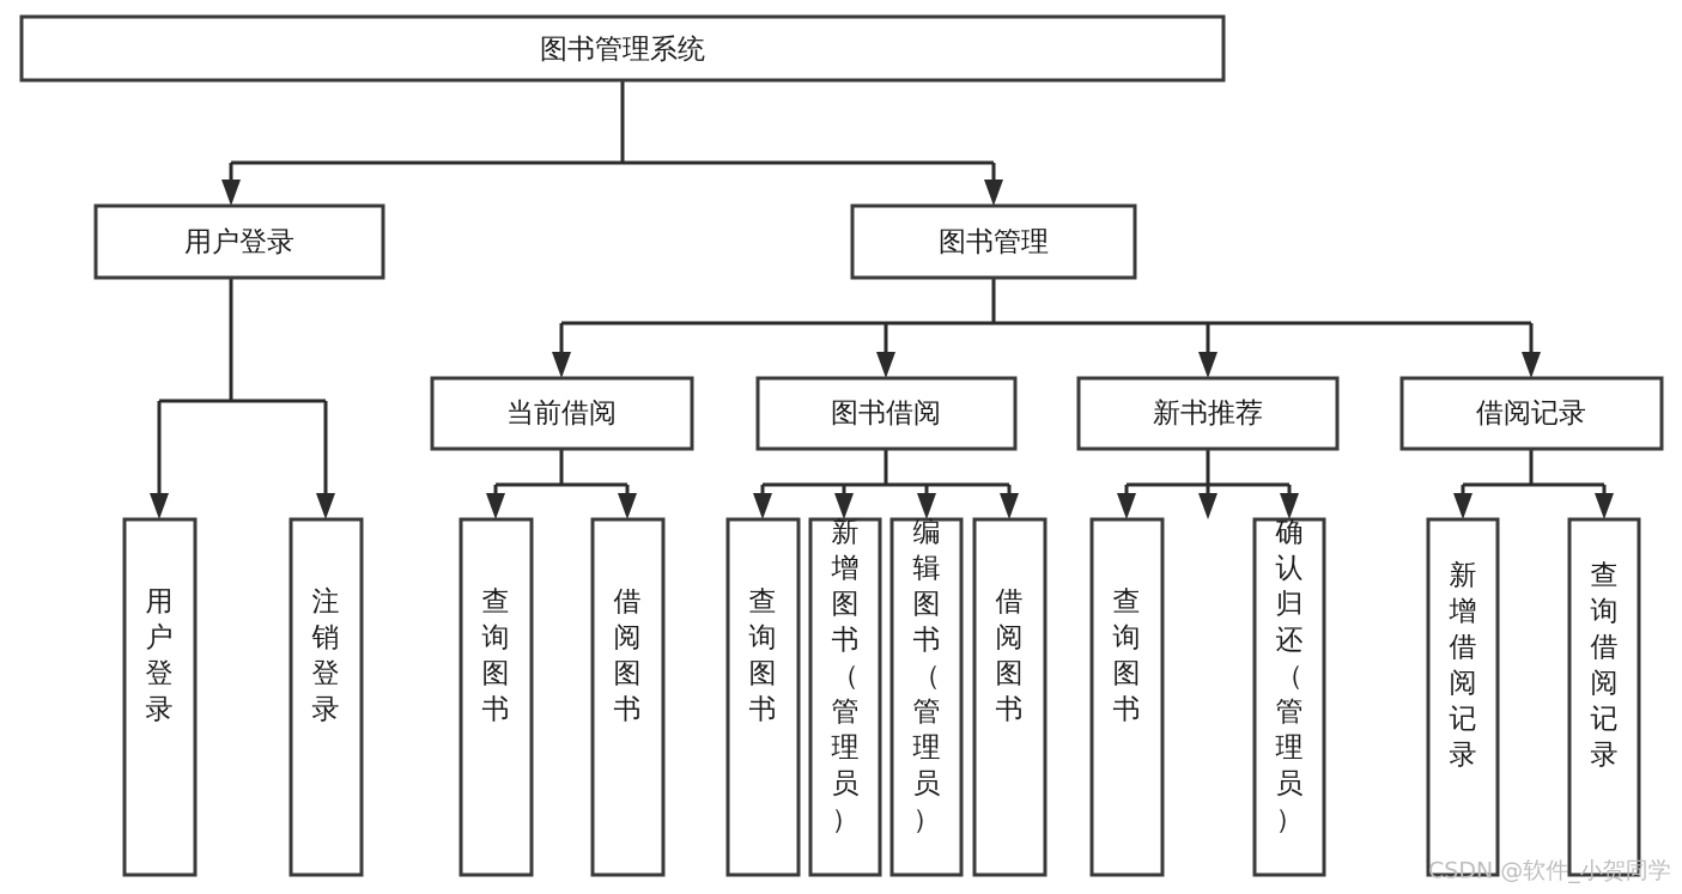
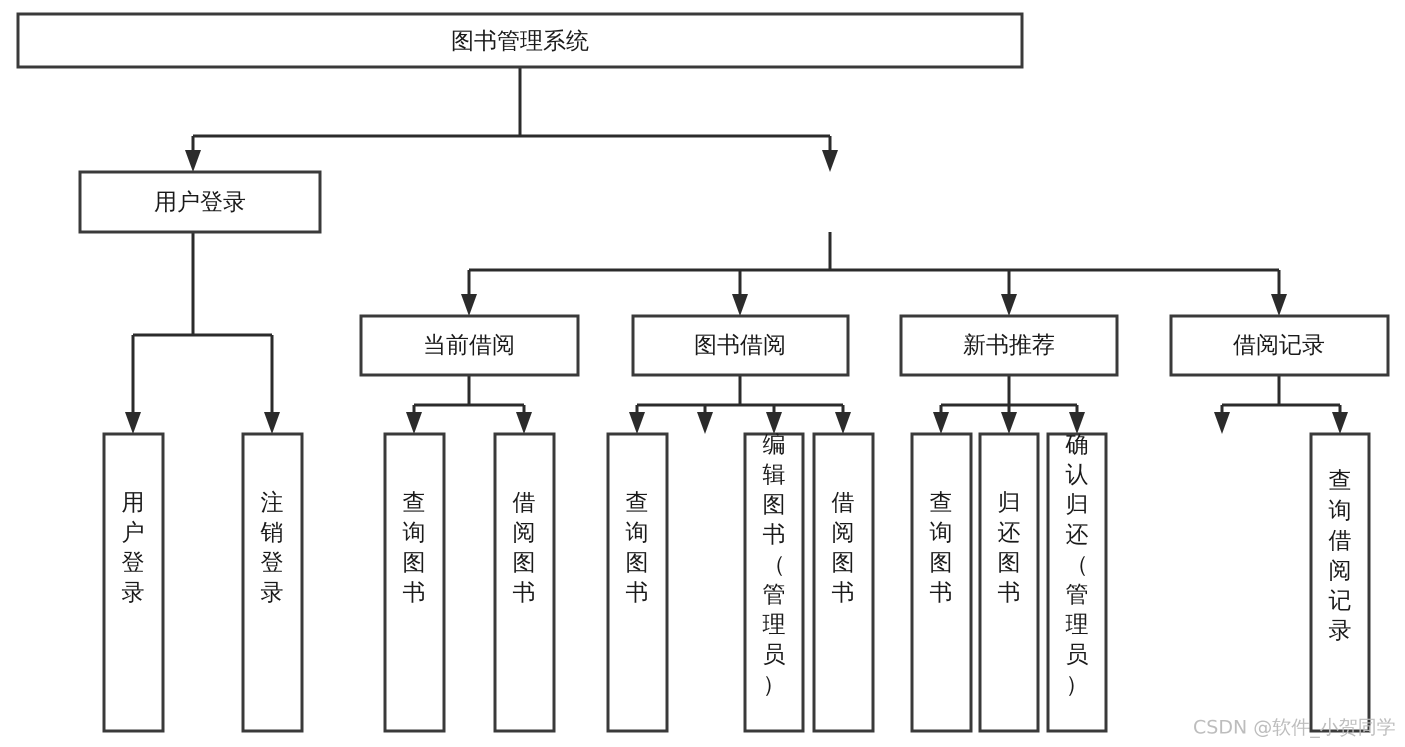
  图书管理系统
  用户登录
- 图书管理
  当前借阅
  图书借阅
  新书推荐
  借阅记录
  用户登录
  注销登录
  查询图书
  借阅图书
  查询图书
- 新增图书（管理员）
  编辑图书（管理员）
  借阅图书
  查询图书
+ 归还图书
  确认归还（管理员）
- 新增借阅记录
  查询借阅记录
  CSDN @软件_小贺同学
